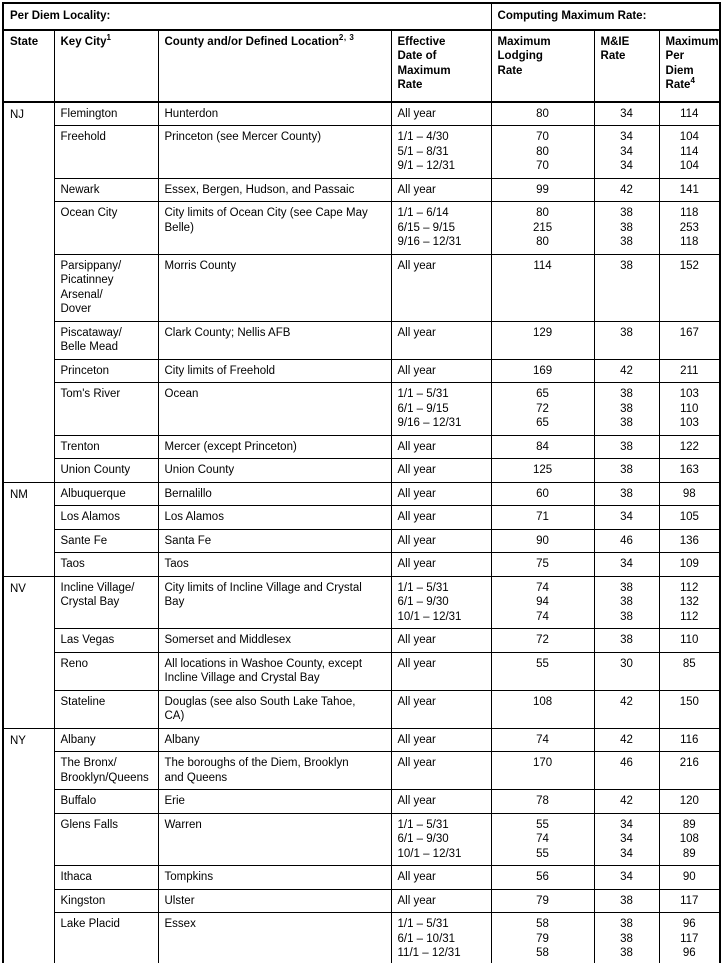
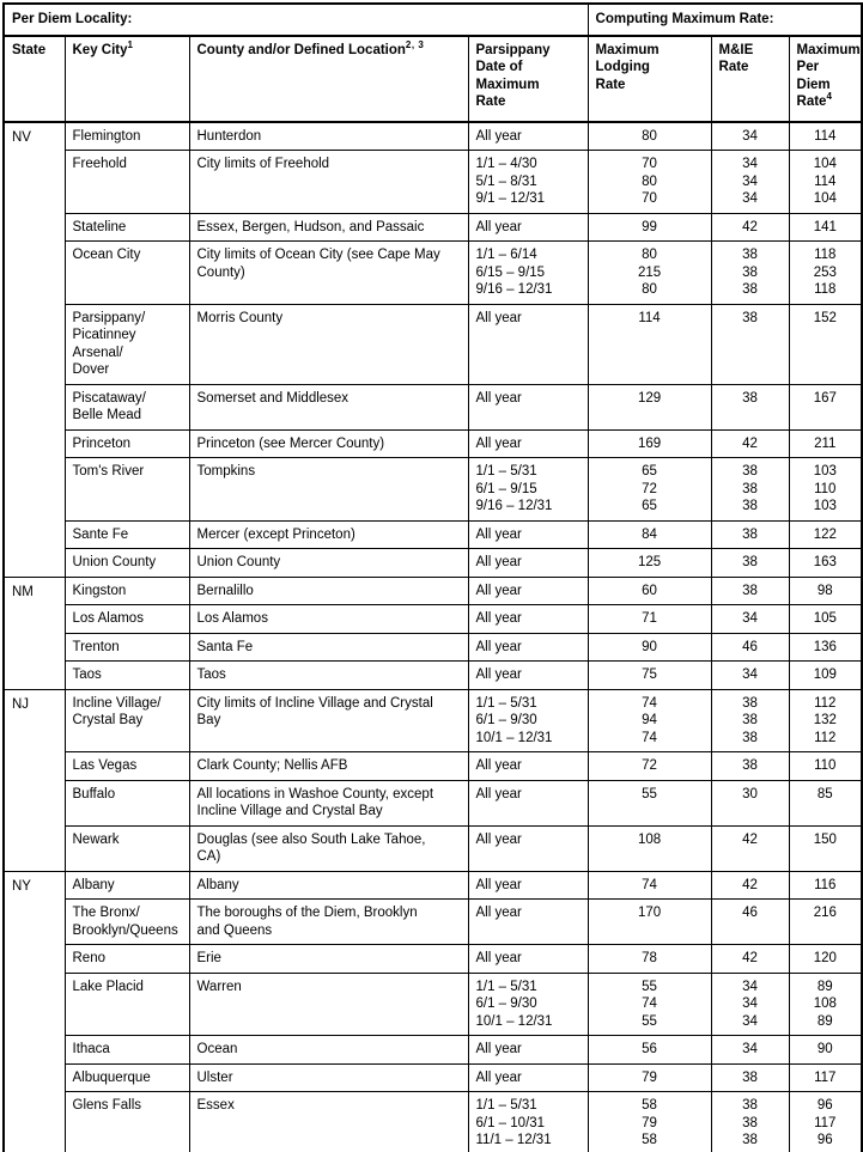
  Per Diem Locality:	Computing Maximum Rate:
- State	Key City1	County and/or Defined Location2, 3	Effective Date of Maximum Rate	Maximum Lodging Rate	M&IE Rate	Maximum Per Diem Rate4
+ State	Key City1	County and/or Defined Location2, 3	Parsippany Date of Maximum Rate	Maximum Lodging Rate	M&IE Rate	Maximum Per Diem Rate4
- NJ	Flemington	Hunterdon	All year	80	34	114
+ NV	Flemington	Hunterdon	All year	80	34	114
- Freehold	Princeton (see Mercer County)	1/1 – 4/30 5/1 – 8/31 9/1 – 12/31	70 80 70	34 34 34	104 114 104
+ Freehold	City limits of Freehold	1/1 – 4/30 5/1 – 8/31 9/1 – 12/31	70 80 70	34 34 34	104 114 104
- Newark	Essex, Bergen, Hudson, and Passaic	All year	99	42	141
+ Stateline	Essex, Bergen, Hudson, and Passaic	All year	99	42	141
- Ocean City	City limits of Ocean City (see Cape May Belle)	1/1 – 6/14 6/15 – 9/15 9/16 – 12/31	80 215 80	38 38 38	118 253 118
+ Ocean City	City limits of Ocean City (see Cape May County)	1/1 – 6/14 6/15 – 9/15 9/16 – 12/31	80 215 80	38 38 38	118 253 118
  Parsippany/ Picatinney Arsenal/ Dover	Morris County	All year	114	38	152
- Piscataway/ Belle Mead	Clark County; Nellis AFB	All year	129	38	167
+ Piscataway/ Belle Mead	Somerset and Middlesex	All year	129	38	167
- Princeton	City limits of Freehold	All year	169	42	211
+ Princeton	Princeton (see Mercer County)	All year	169	42	211
- Tom's River	Ocean	1/1 – 5/31 6/1 – 9/15 9/16 – 12/31	65 72 65	38 38 38	103 110 103
+ Tom's River	Tompkins	1/1 – 5/31 6/1 – 9/15 9/16 – 12/31	65 72 65	38 38 38	103 110 103
- Trenton	Mercer (except Princeton)	All year	84	38	122
+ Sante Fe	Mercer (except Princeton)	All year	84	38	122
  Union County	Union County	All year	125	38	163
- NM	Albuquerque	Bernalillo	All year	60	38	98
+ NM	Kingston	Bernalillo	All year	60	38	98
  Los Alamos	Los Alamos	All year	71	34	105
- Sante Fe	Santa Fe	All year	90	46	136
+ Trenton	Santa Fe	All year	90	46	136
  Taos	Taos	All year	75	34	109
- NV	Incline Village/ Crystal Bay	City limits of Incline Village and Crystal Bay	1/1 – 5/31 6/1 – 9/30 10/1 – 12/31	74 94 74	38 38 38	112 132 112
+ NJ	Incline Village/ Crystal Bay	City limits of Incline Village and Crystal Bay	1/1 – 5/31 6/1 – 9/30 10/1 – 12/31	74 94 74	38 38 38	112 132 112
- Las Vegas	Somerset and Middlesex	All year	72	38	110
+ Las Vegas	Clark County; Nellis AFB	All year	72	38	110
- Reno	All locations in Washoe County, except Incline Village and Crystal Bay	All year	55	30	85
+ Buffalo	All locations in Washoe County, except Incline Village and Crystal Bay	All year	55	30	85
- Stateline	Douglas (see also South Lake Tahoe, CA)	All year	108	42	150
+ Newark	Douglas (see also South Lake Tahoe, CA)	All year	108	42	150
  NY	Albany	Albany	All year	74	42	116
  The Bronx/ Brooklyn/Queens	The boroughs of the Diem, Brooklyn and Queens	All year	170	46	216
- Buffalo	Erie	All year	78	42	120
+ Reno	Erie	All year	78	42	120
- Glens Falls	Warren	1/1 – 5/31 6/1 – 9/30 10/1 – 12/31	55 74 55	34 34 34	89 108 89
+ Lake Placid	Warren	1/1 – 5/31 6/1 – 9/30 10/1 – 12/31	55 74 55	34 34 34	89 108 89
- Ithaca	Tompkins	All year	56	34	90
+ Ithaca	Ocean	All year	56	34	90
- Kingston	Ulster	All year	79	38	117
+ Albuquerque	Ulster	All year	79	38	117
- Lake Placid	Essex	1/1 – 5/31 6/1 – 10/31 11/1 – 12/31	58 79 58	38 38 38	96 117 96
+ Glens Falls	Essex	1/1 – 5/31 6/1 – 10/31 11/1 – 12/31	58 79 58	38 38 38	96 117 96
